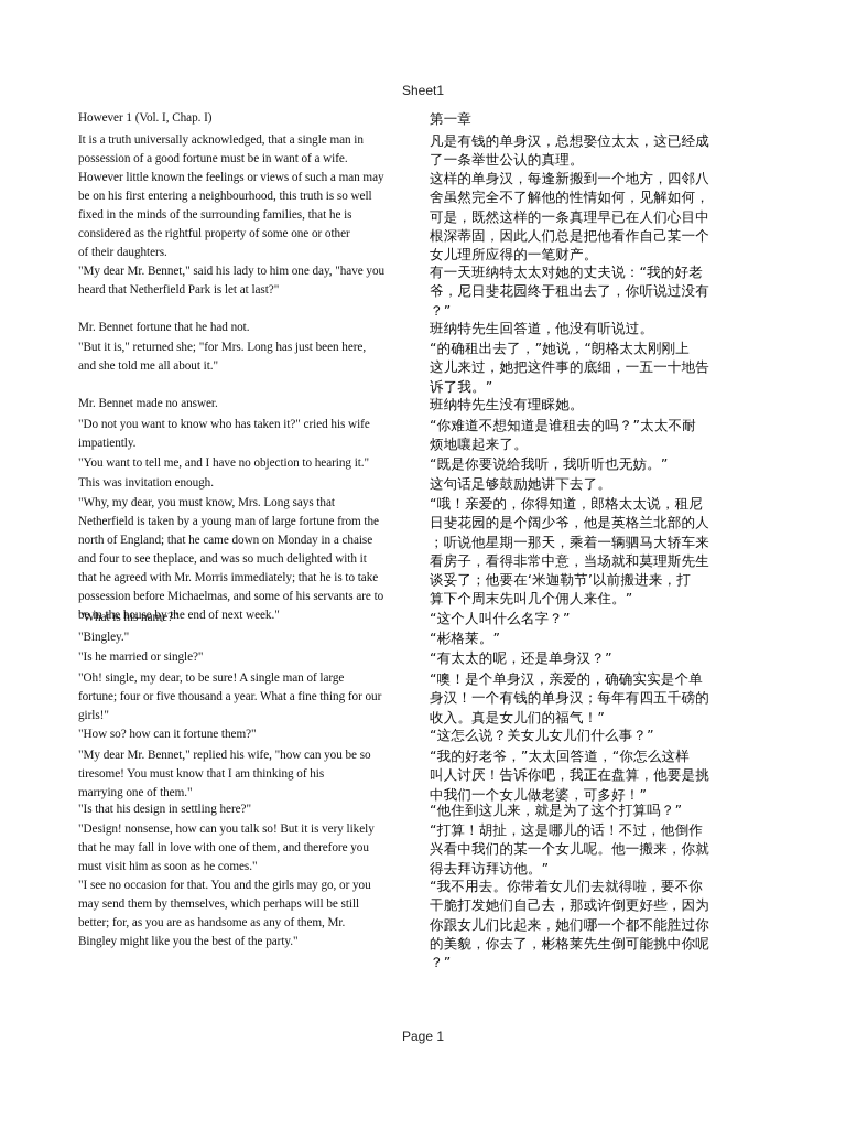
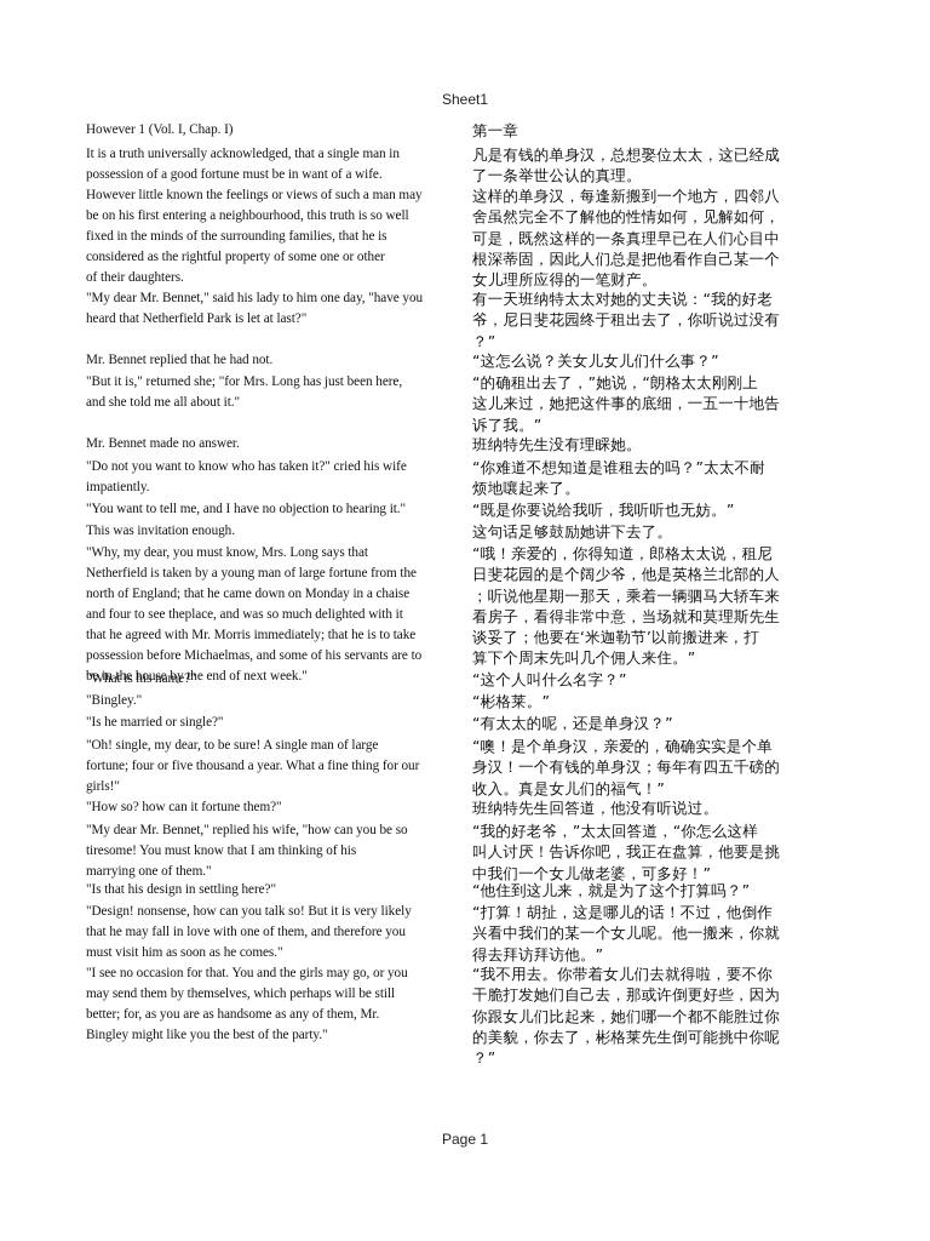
  Sheet1
  However 1 (Vol. I, Chap. I)
  第一章
  It is a truth universally acknowledged, that a single man in
  possession of a good fortune must be in want of a wife.
  凡是有钱的单身汉，总想娶位太太，这已经成
  了一条举世公认的真理。
  However little known the feelings or views of such a man may
  be on his first entering a neighbourhood, this truth is so well
  fixed in the minds of the surrounding families, that he is
  considered as the rightful property of some one or other
  of their daughters.
  这样的单身汉，每逢新搬到一个地方，四邻八
  舍虽然完全不了解他的性情如何，见解如何，
  可是，既然这样的一条真理早已在人们心目中
  根深蒂固，因此人们总是把他看作自己某一个
  女儿理所应得的一笔财产。
  "My dear Mr. Bennet," said his lady to him one day, "have you
  heard that Netherfield Park is let at last?"
  有一天班纳特太太对她的丈夫说：“我的好老
  爷，尼日斐花园终于租出去了，你听说过没有
  ？”
- Mr. Bennet fortune that he had not.
+ Mr. Bennet replied that he had not.
- 班纳特先生回答道，他没有听说过。
+ “这怎么说？关女儿女儿们什么事？”
  "But it is," returned she; "for Mrs. Long has just been here,
  and she told me all about it."
  “的确租出去了，”她说，“朗格太太刚刚上
  这儿来过，她把这件事的底细，一五一十地告
  诉了我。”
  Mr. Bennet made no answer.
  班纳特先生没有理睬她。
  "Do not you want to know who has taken it?" cried his wife
  impatiently.
  “你难道不想知道是谁租去的吗？”太太不耐
  烦地嚷起来了。
  "You want to tell me, and I have no objection to hearing it."
  “既是你要说给我听，我听听也无妨。”
  This was invitation enough.
  这句话足够鼓励她讲下去了。
  "Why, my dear, you must know, Mrs. Long says that
  Netherfield is taken by a young man of large fortune from the
  north of England; that he came down on Monday in a chaise
  and four to see theplace, and was so much delighted with it
  that he agreed with Mr. Morris immediately; that he is to take
  possession before Michaelmas, and some of his servants are to
  be in the house by the end of next week."
  “哦！亲爱的，你得知道，郎格太太说，租尼
  日斐花园的是个阔少爷，他是英格兰北部的人
  ；听说他星期一那天，乘着一辆驷马大轿车来
  看房子，看得非常中意，当场就和莫理斯先生
  谈妥了；他要在‘米迦勒节’以前搬进来，打
  算下个周末先叫几个佣人来住。”
  "What is his name?"
  “这个人叫什么名字？”
  "Bingley."
  “彬格莱。”
  "Is he married or single?"
  “有太太的呢，还是单身汉？”
  "Oh! single, my dear, to be sure! A single man of large
  fortune; four or five thousand a year. What a fine thing for our
  girls!"
  “噢！是个单身汉，亲爱的，确确实实是个单
  身汉！一个有钱的单身汉；每年有四五千磅的
  收入。真是女儿们的福气！”
  "How so? how can it fortune them?"
- “这怎么说？关女儿女儿们什么事？”
+ 班纳特先生回答道，他没有听说过。
  "My dear Mr. Bennet," replied his wife, "how can you be so
  tiresome! You must know that I am thinking of his
  marrying one of them."
  “我的好老爷，”太太回答道，“你怎么这样
  叫人讨厌！告诉你吧，我正在盘算，他要是挑
  中我们一个女儿做老婆，可多好！”
  "Is that his design in settling here?"
  “他住到这儿来，就是为了这个打算吗？”
  "Design! nonsense, how can you talk so! But it is very likely
  that he may fall in love with one of them, and therefore you
  must visit him as soon as he comes."
  “打算！胡扯，这是哪儿的话！不过，他倒作
  兴看中我们的某一个女儿呢。他一搬来，你就
  得去拜访拜访他。”
  "I see no occasion for that. You and the girls may go, or you
  may send them by themselves, which perhaps will be still
  better; for, as you are as handsome as any of them, Mr.
  Bingley might like you the best of the party."
  “我不用去。你带着女儿们去就得啦，要不你
  干脆打发她们自己去，那或许倒更好些，因为
  你跟女儿们比起来，她们哪一个都不能胜过你
  的美貌，你去了，彬格莱先生倒可能挑中你呢
  ？”
  Page 1
